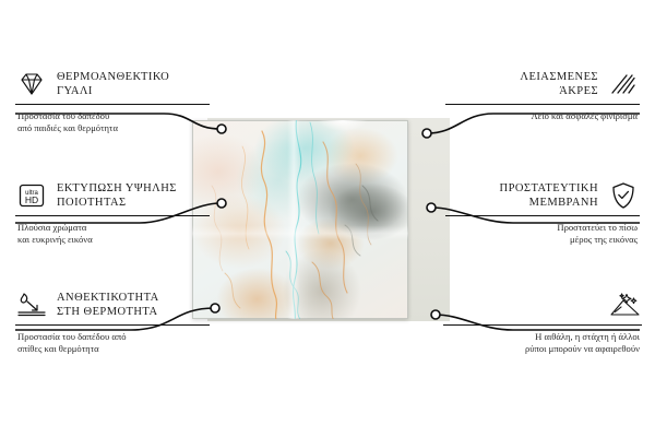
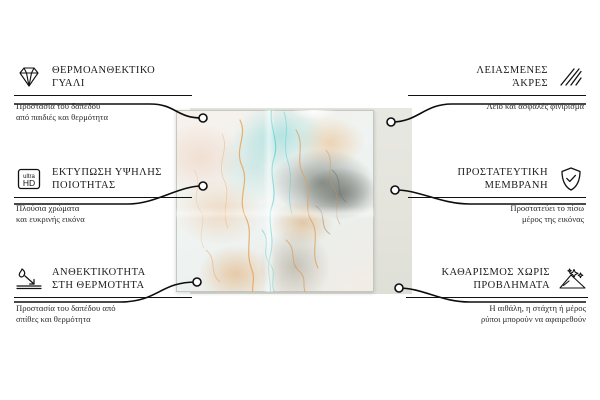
  ΘΕΡΜΟΑΝΘΕΚΤΙΚΟ
  ΓΥΑΛΙ
  Προστασία του δαπέδου
  από παιδιές και θερμότητα
  HD
  ΕΚΤΥΠΩΣΗ ΥΨΗΛΗΣ
  ΠΟΙΟΤΗΤΑΣ
  Πλούσια χρώματα
  και ευκρινής εικόνα
  ΑΝΘΕΚΤΙΚΟΤΗΤΑ
  ΣΤΗ ΘΕΡΜΟΤΗΤΑ
  Προστασία του δαπέδου από
  σπίθες και θερμότητα
  ΛΕΙΑΣΜΕΝΕΣ
  ΆΚΡΕΣ
  Λείο και ασφαλές φινίρισμα
  ΠΡΟΣΤΑΤΕΥΤΙΚΗ
  ΜΕΜΒΡΑΝΗ
  Προστατεύει το πίσω
  μέρος της εικόνας
+ ΚΑΘΑΡΙΣΜΟΣ ΧΩΡΙΣ
+ ΠΡΟΒΛΗΜΑΤΑ
- Η αιθάλη, η στάχτη ή άλλοι
+ Η αιθάλη, η στάχτη ή μέρος
  ρύποι μπορούν να αφαιρεθούν
